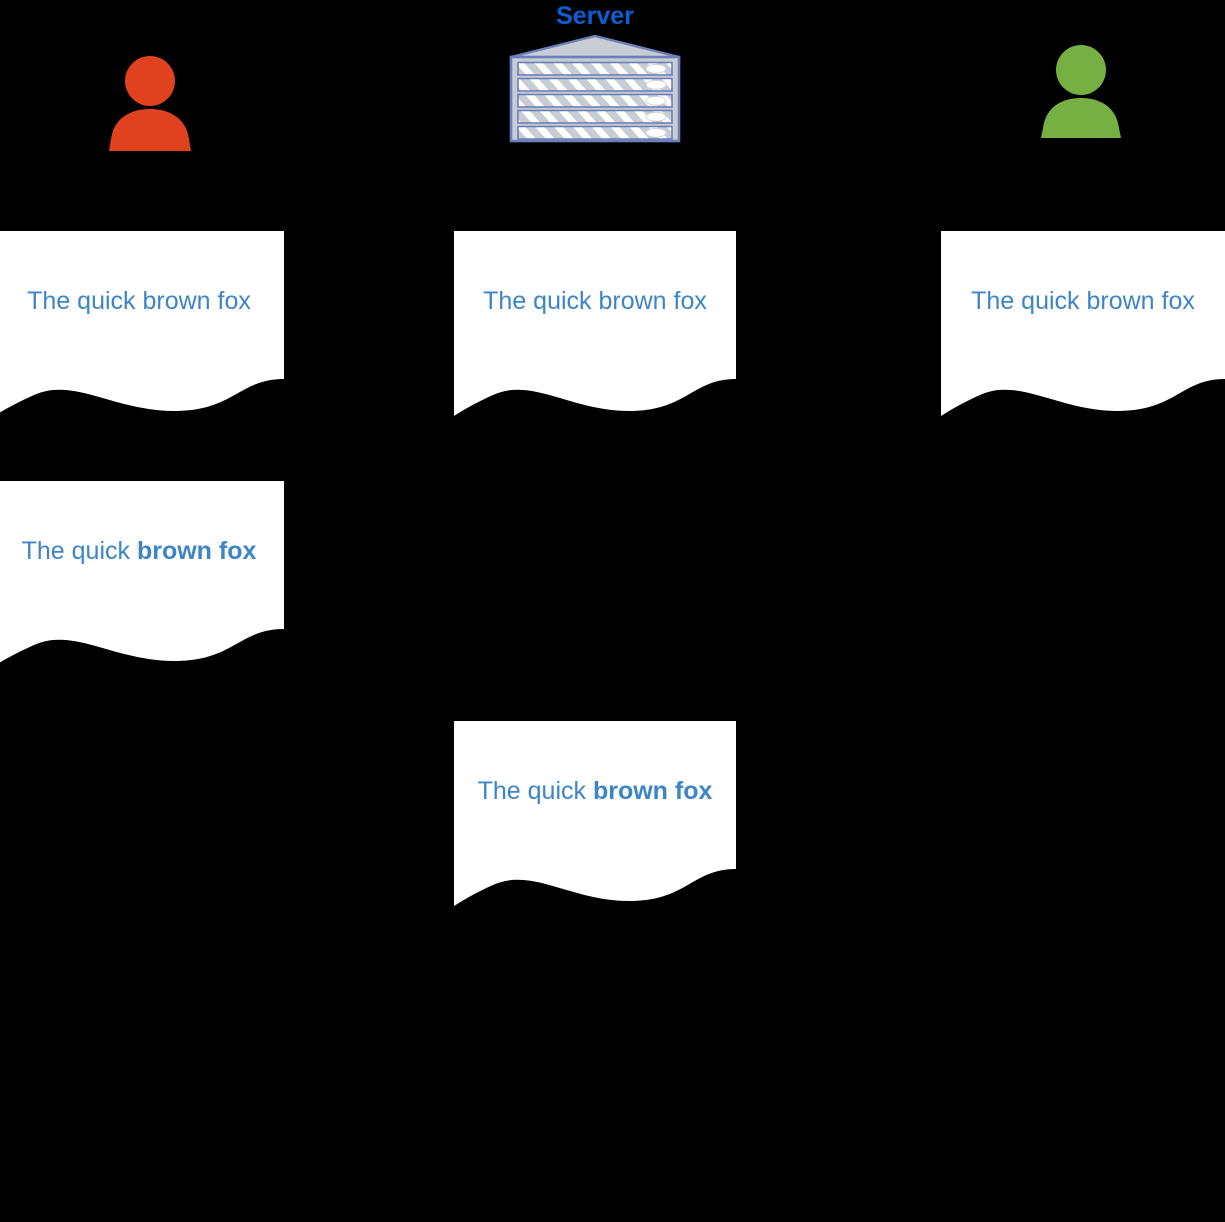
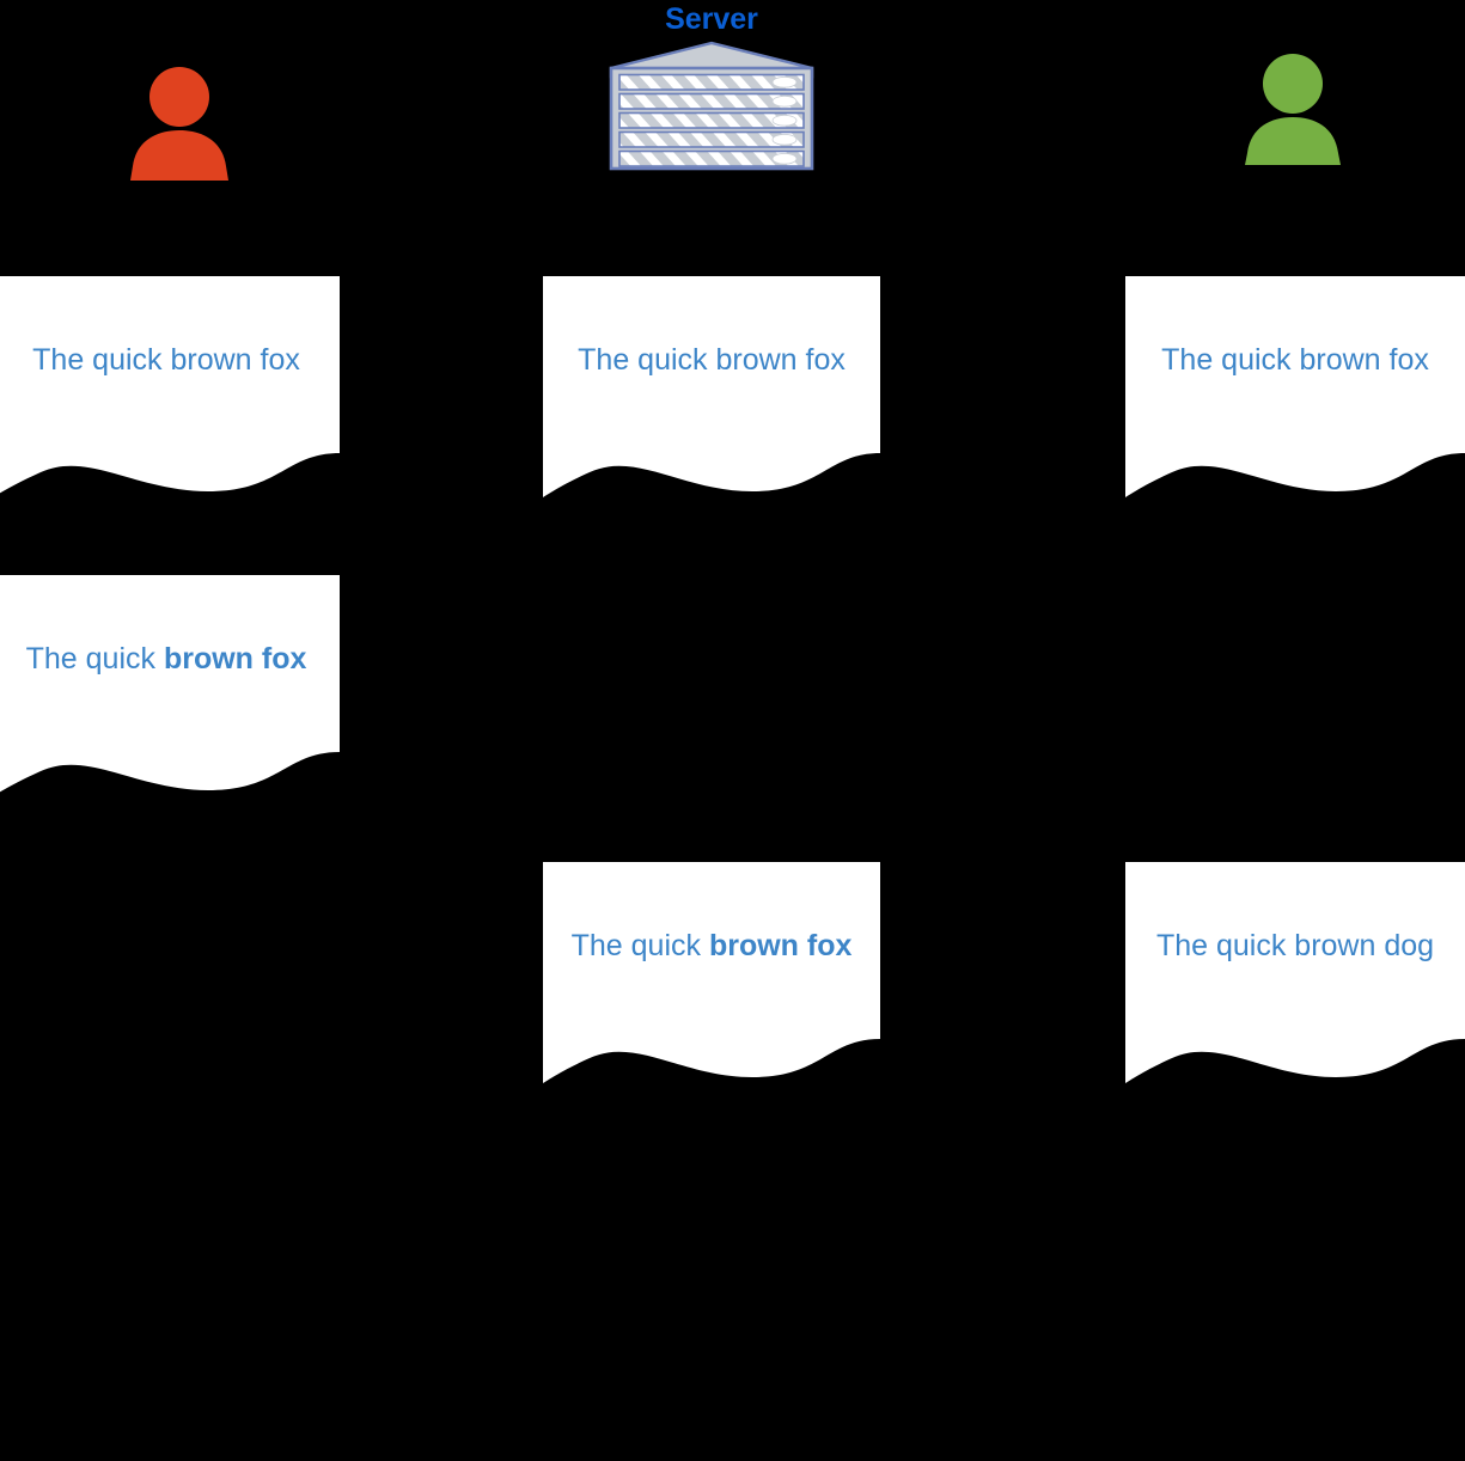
  Server
  The quick brown fox
  The quick brown fox
  The quick brown fox
  The quick brown fox
  The quick brown fox
+ The quick brown dog
